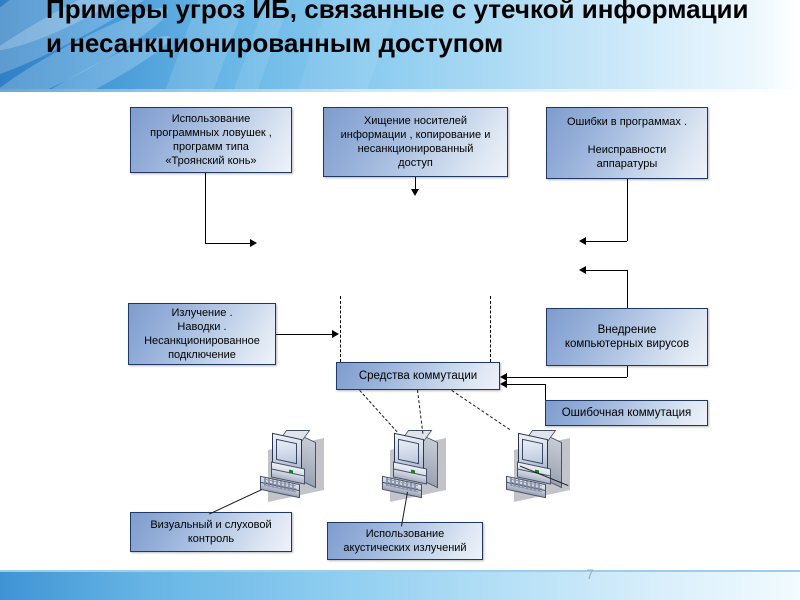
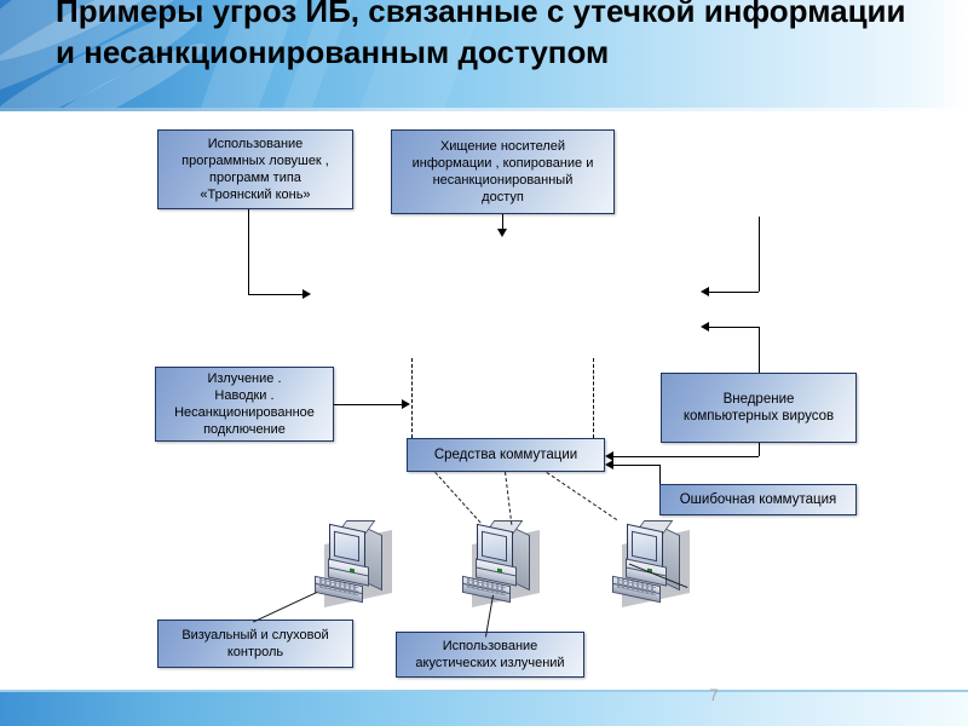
  Примеры угроз ИБ, связанные с утечкой информации и несанкционированным доступом
  Использование
  программных ловушек ,
  программ типа
  «Троянский конь»
  Хищение носителей
  информации , копирование и
  несанкционированный
  доступ
- Ошибки в программах .
- Неисправности
- аппаратуры
  Излучение .
  Наводки .
  Несанкционированное
  подключение
  Внедрение
  компьютерных вирусов
  Средства коммутации
  Ошибочная коммутация
  Визуальный и слуховой
  контроль
  Использование
  акустических излучений
  7
